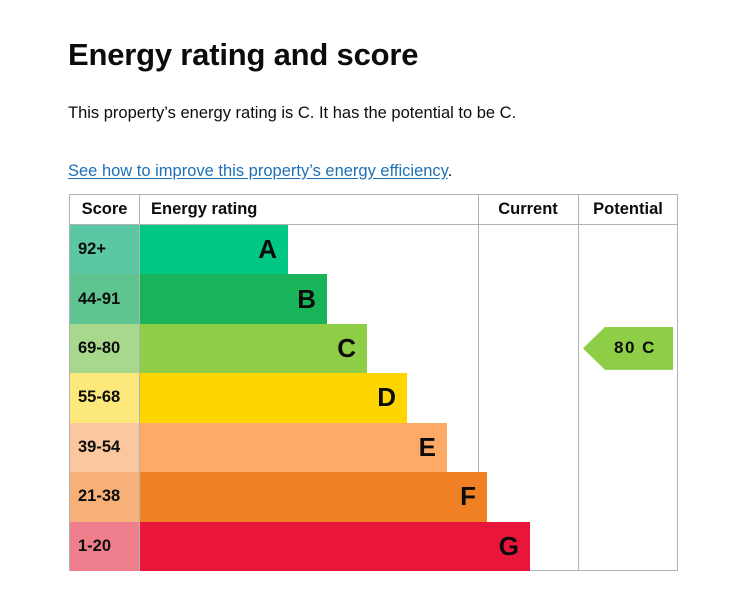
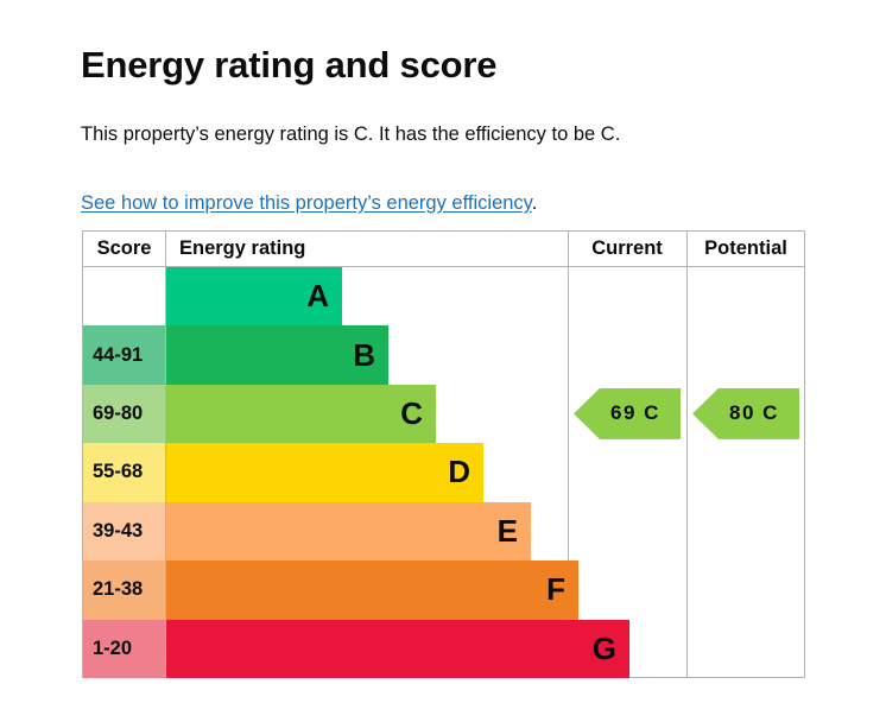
  Energy rating and score
- This property’s energy rating is C. It has the potential to be C.
+ This property’s energy rating is C. It has the efficiency to be C.
  See how to improve this property’s energy efficiency.
  Score
  Energy rating
  Current
  Potential
- 92+
  A
  44-91
  B
  69-80
  C
+ 69 C
  80 C
  55-68
  D
- 39-54
+ 39-43
  E
  21-38
  F
  1-20
  G
